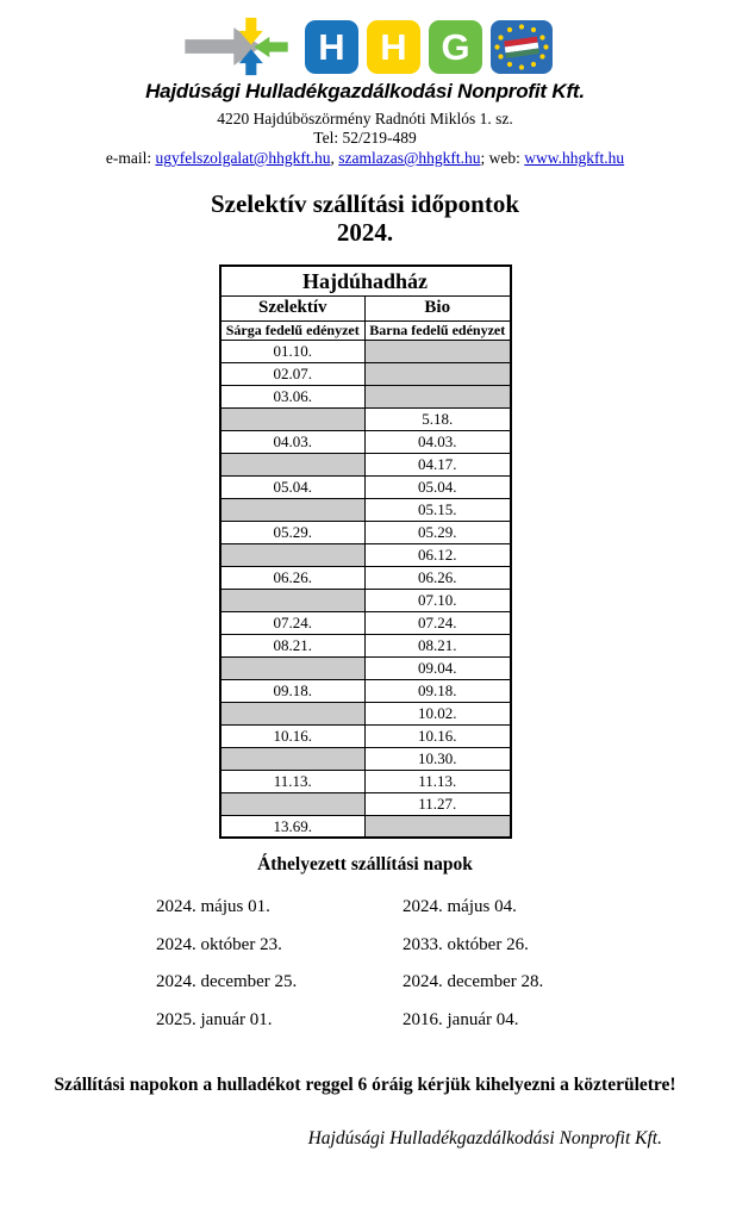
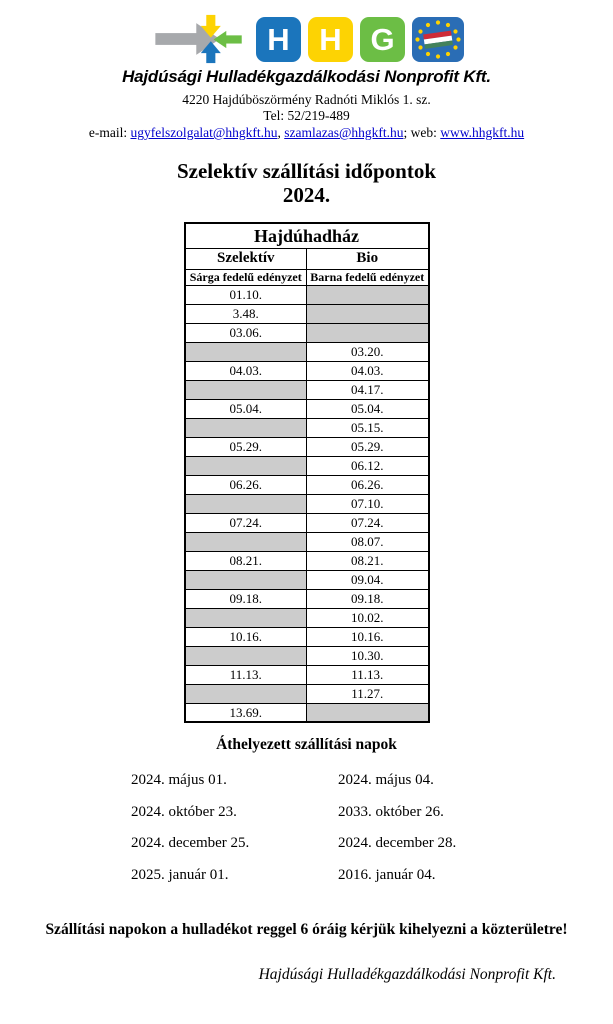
  H
  H
  G
  Hajdúsági Hulladékgazdálkodási Nonprofit Kft.
  4220 Hajdúböszörmény Radnóti Miklós 1. sz.
  Tel: 52/219-489
  e-mail: ugyfelszolgalat@hhgkft.hu, szamlazas@hhgkft.hu; web: www.hhgkft.hu
  Szelektív szállítási időpontok
  2024.
  Hajdúhadház
  Szelektív	Bio
  Sárga fedelű edényzet	Barna fedelű edényzet
  01.10.
- 02.07.
+ 3.48.
  03.06.
- 	5.18.
+ 	03.20.
  04.03.	04.03.
  	04.17.
  05.04.	05.04.
  	05.15.
  05.29.	05.29.
  	06.12.
  06.26.	06.26.
  	07.10.
  07.24.	07.24.
+ 	08.07.
  08.21.	08.21.
  	09.04.
  09.18.	09.18.
  	10.02.
  10.16.	10.16.
  	10.30.
  11.13.	11.13.
  	11.27.
  13.69.
  Áthelyezett szállítási napok
  2024. május 01.
  2024. május 04.
  2024. október 23.
  2033. október 26.
  2024. december 25.
  2024. december 28.
  2025. január 01.
  2016. január 04.
  Szállítási napokon a hulladékot reggel 6 óráig kérjük kihelyezni a közterületre!
  Hajdúsági Hulladékgazdálkodási Nonprofit Kft.
